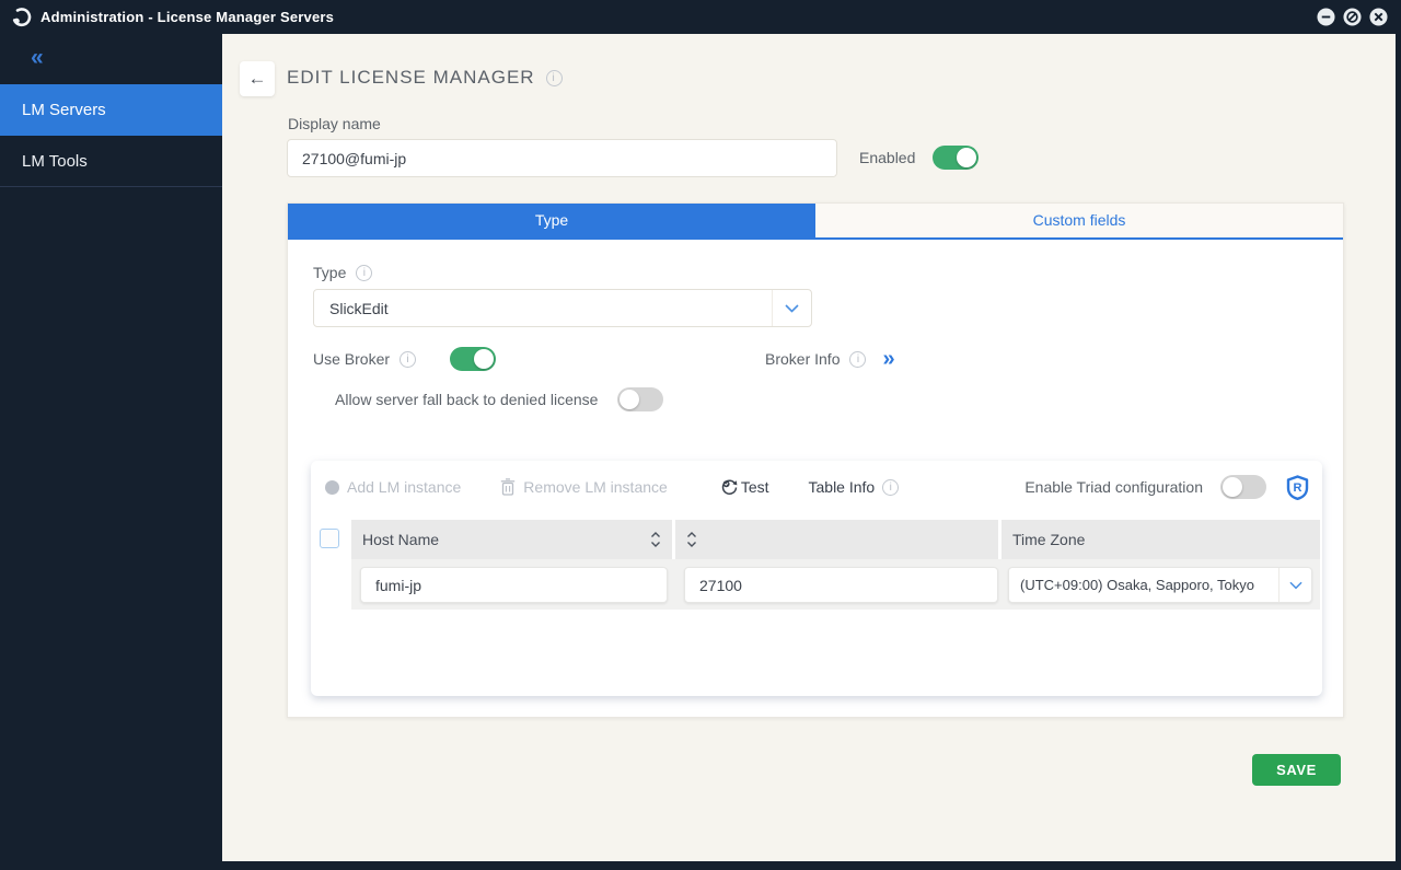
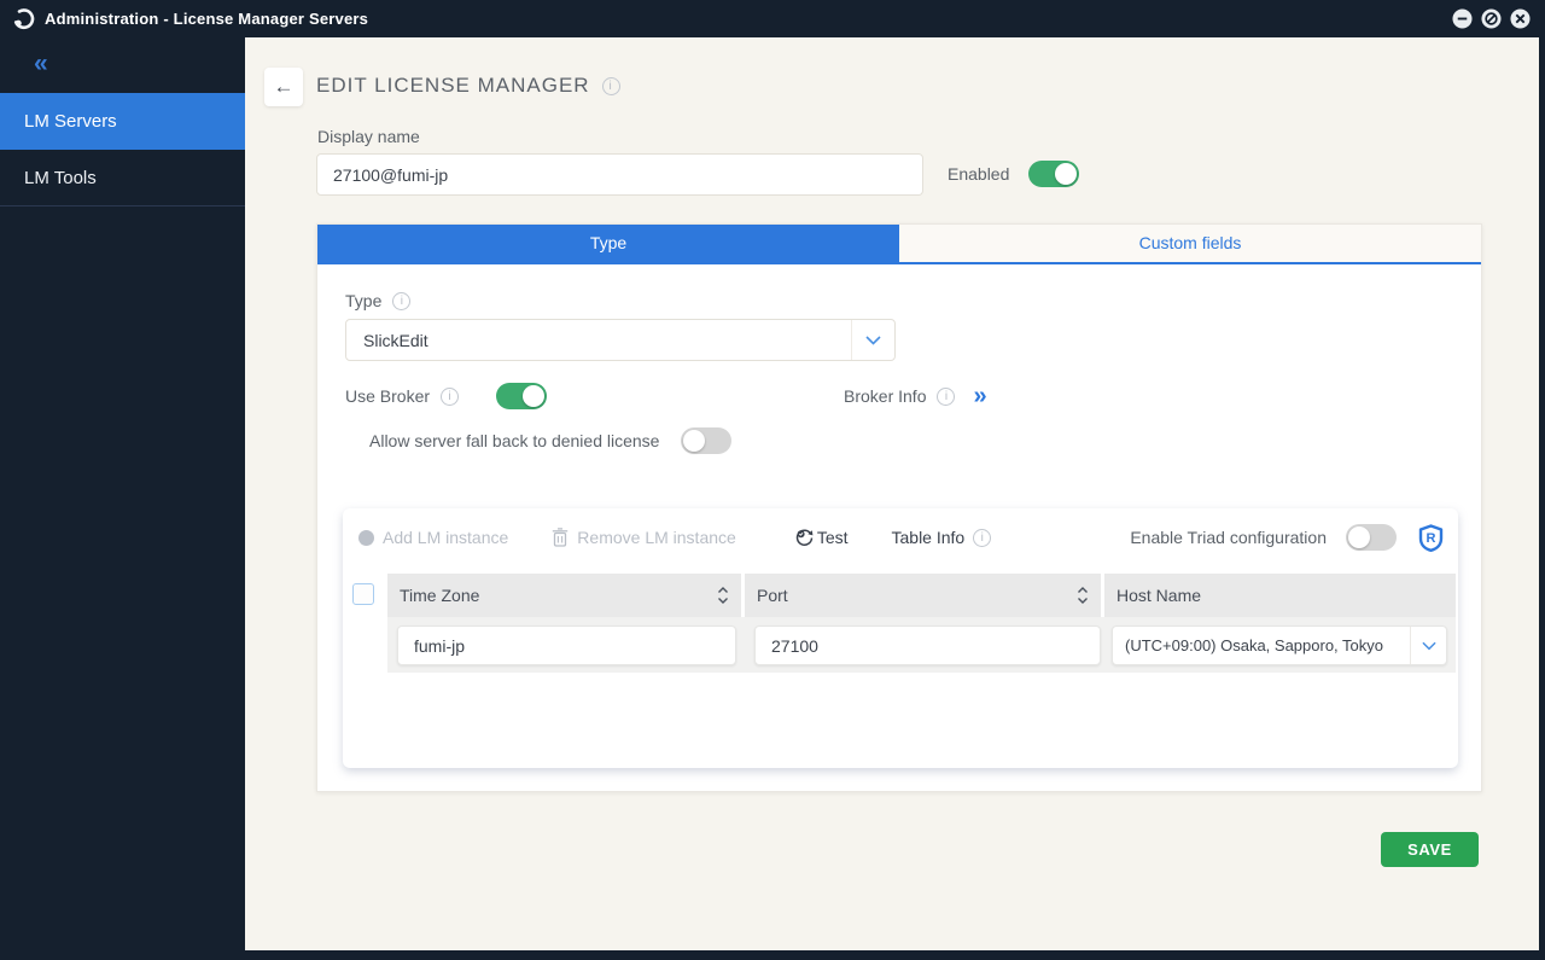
  Administration - License Manager Servers
  «
  LM Servers
  LM Tools
  ←
  EDIT LICENSE MANAGER
  i
  Display name
  27100@fumi-jp
  Enabled
  Type
  Custom fields
  Type
  i
  SlickEdit
  Use Broker
  i
  Broker Info
  i
  »
  Allow server fall back to denied license
  Add LM instance
  Remove LM instance
  Test
  Table Info
  i
  Enable Triad configuration
  R
- Host Name
+ Time Zone
+ Port
- Time Zone
+ Host Name
  fumi-jp
  27100
  (UTC+09:00) Osaka, Sapporo, Tokyo
  SAVE
